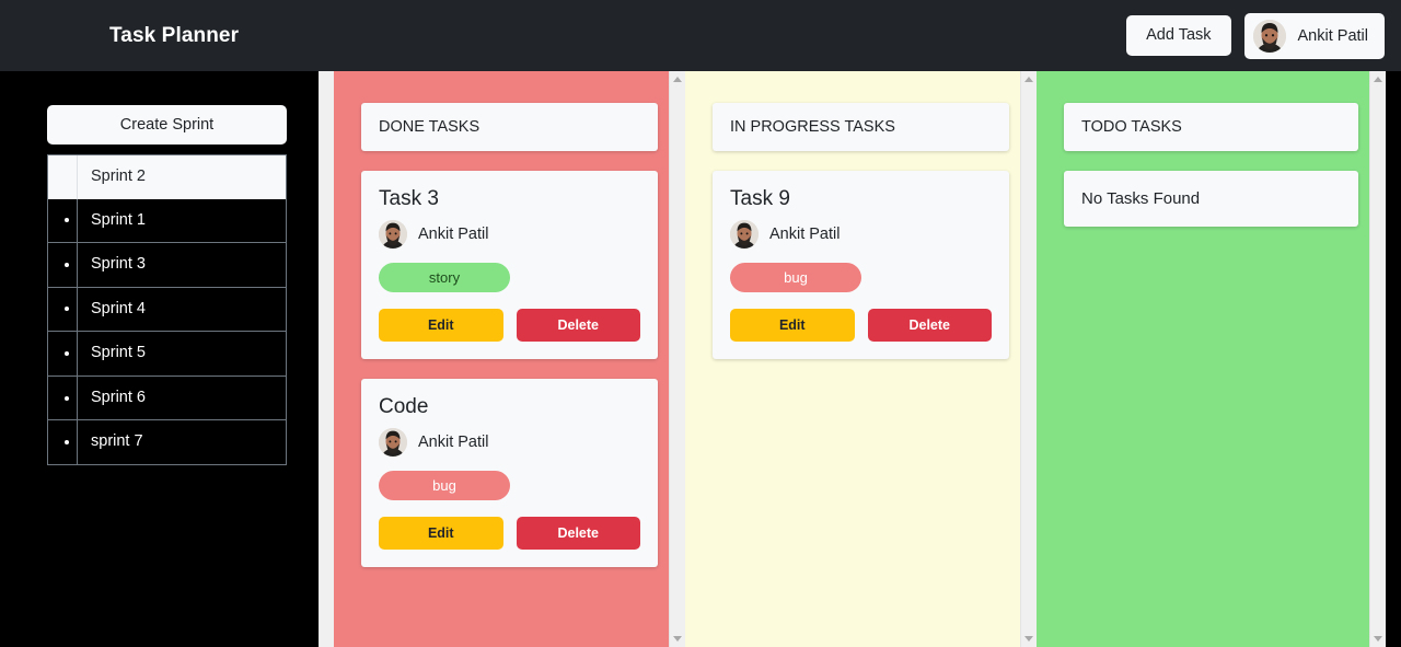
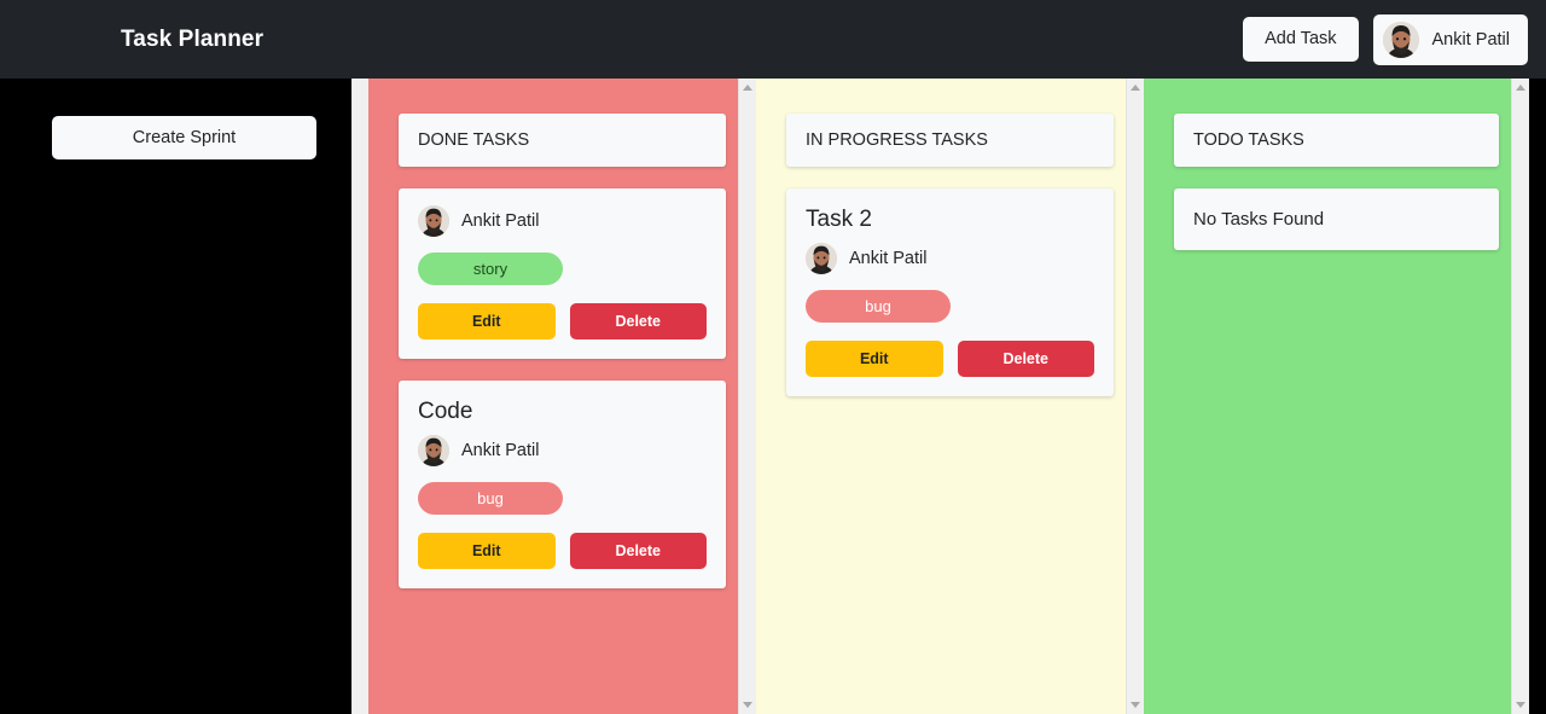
  Task Planner
  Add Task
  Ankit Patil
  Create Sprint
- Sprint 2
- Sprint 1
- Sprint 3
- Sprint 4
- Sprint 5
- Sprint 6
- sprint 7
  DONE TASKS
- Task 3
  Ankit Patil
  story
  Edit
  Delete
  Code
  Ankit Patil
  bug
  Edit
  Delete
  IN PROGRESS TASKS
- Task 9
+ Task 2
  Ankit Patil
  bug
  Edit
  Delete
  TODO TASKS
  No Tasks Found
